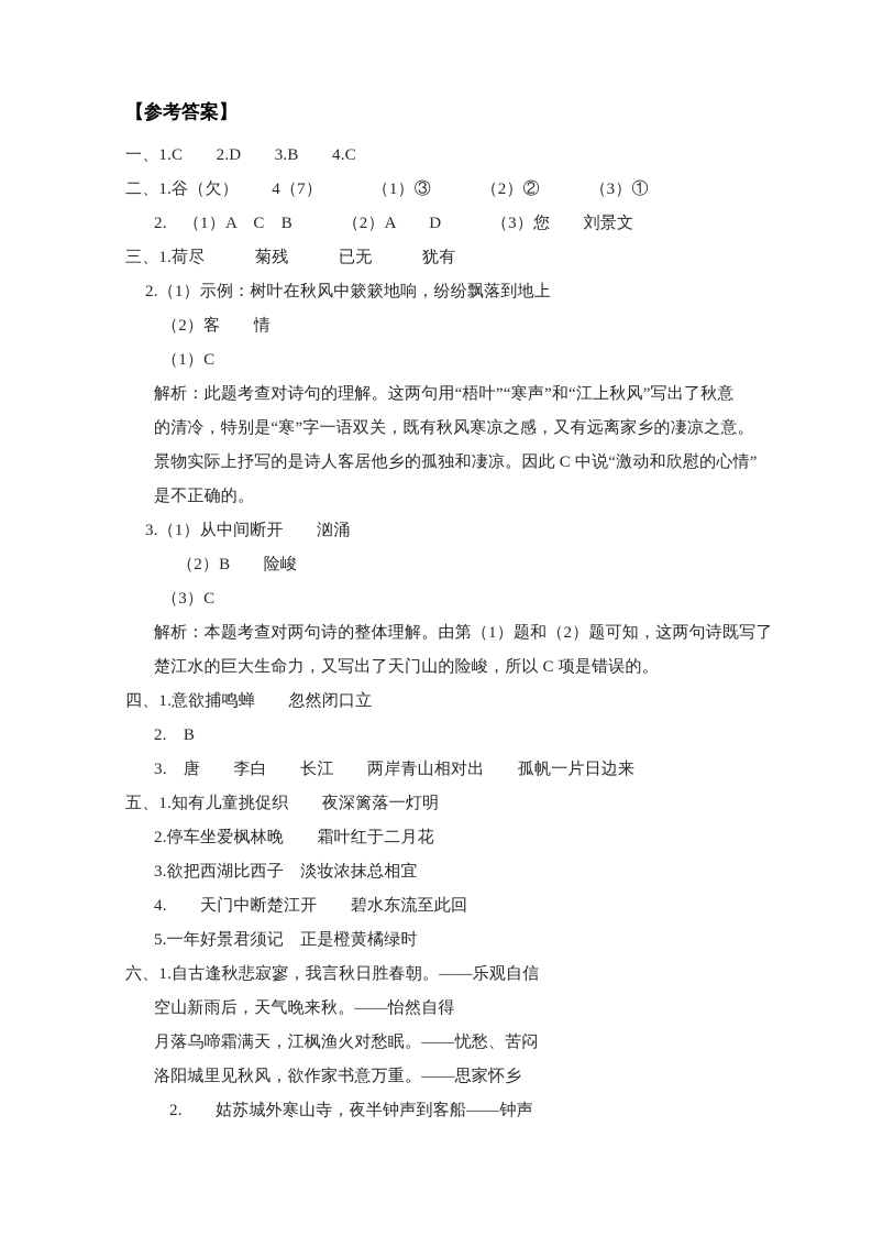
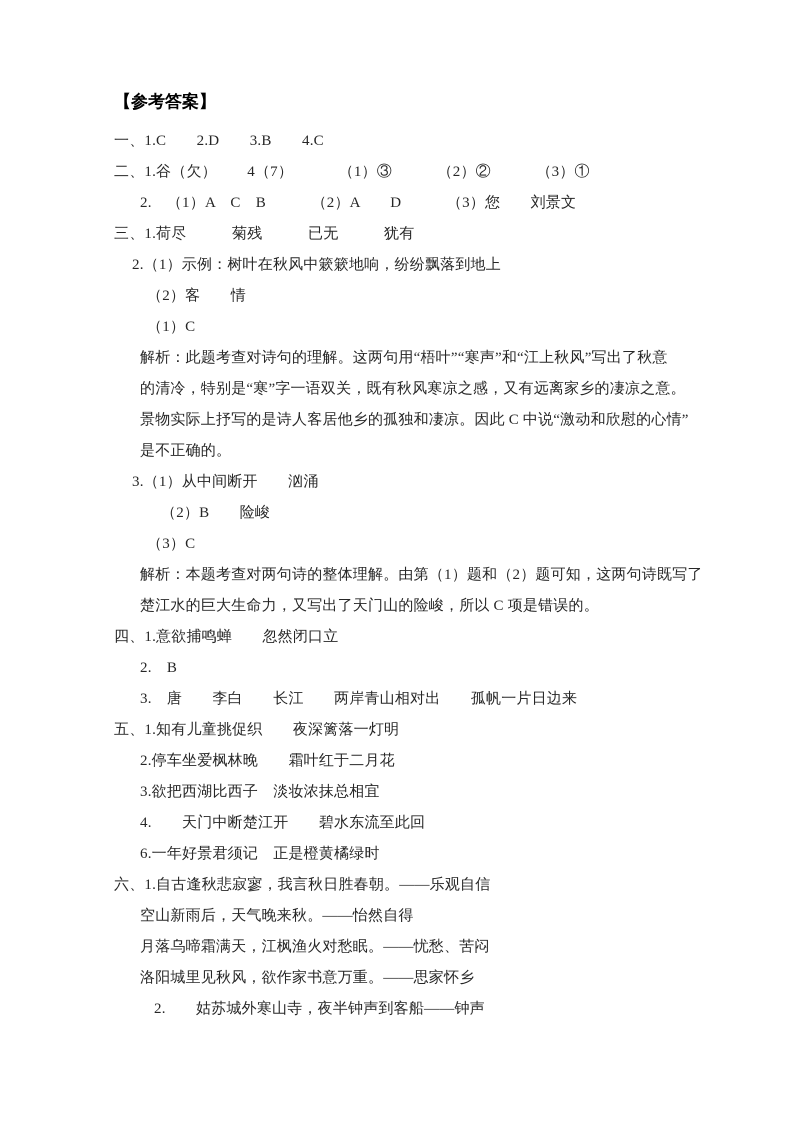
  【参考答案】
  一、1.C 2.D 3.B 4.C
  二、1.谷（欠） 4（7） （1）③ （2）② （3）①
  2. （1）A C B （2）A D （3）您 刘景文
  三、1.荷尽 菊残 已无 犹有
  2.（1）示例：树叶在秋风中簌簌地响，纷纷飘落到地上
  （2）客 情
  （1）C
  解析：此题考查对诗句的理解。这两句用“梧叶”“寒声”和“江上秋风”写出了秋意
  的清冷，特别是“寒”字一语双关，既有秋风寒凉之感，又有远离家乡的凄凉之意。
  景物实际上抒写的是诗人客居他乡的孤独和凄凉。因此 C 中说“激动和欣慰的心情”
  是不正确的。
  3.（1）从中间断开 汹涌
  （2）B 险峻
  （3）C
  解析：本题考查对两句诗的整体理解。由第（1）题和（2）题可知，这两句诗既写了
  楚江水的巨大生命力，又写出了天门山的险峻，所以 C 项是错误的。
  四、1.意欲捕鸣蝉 忽然闭口立
  2. B
  3. 唐 李白 长江 两岸青山相对出 孤帆一片日边来
  五、1.知有儿童挑促织 夜深篱落一灯明
  2.停车坐爱枫林晚 霜叶红于二月花
  3.欲把西湖比西子 淡妆浓抹总相宜
  4. 天门中断楚江开 碧水东流至此回
- 5.一年好景君须记 正是橙黄橘绿时
+ 6.一年好景君须记 正是橙黄橘绿时
  六、1.自古逢秋悲寂寥，我言秋日胜春朝。——乐观自信
  空山新雨后，天气晚来秋。——怡然自得
  月落乌啼霜满天，江枫渔火对愁眠。——忧愁、苦闷
  洛阳城里见秋风，欲作家书意万重。——思家怀乡
  2. 姑苏城外寒山寺，夜半钟声到客船——钟声
